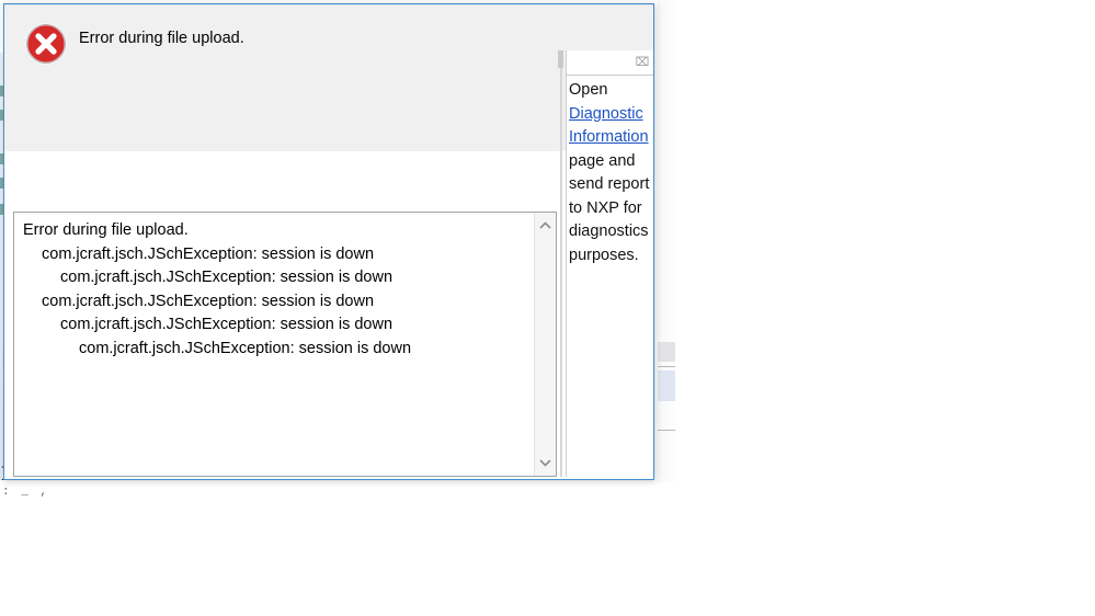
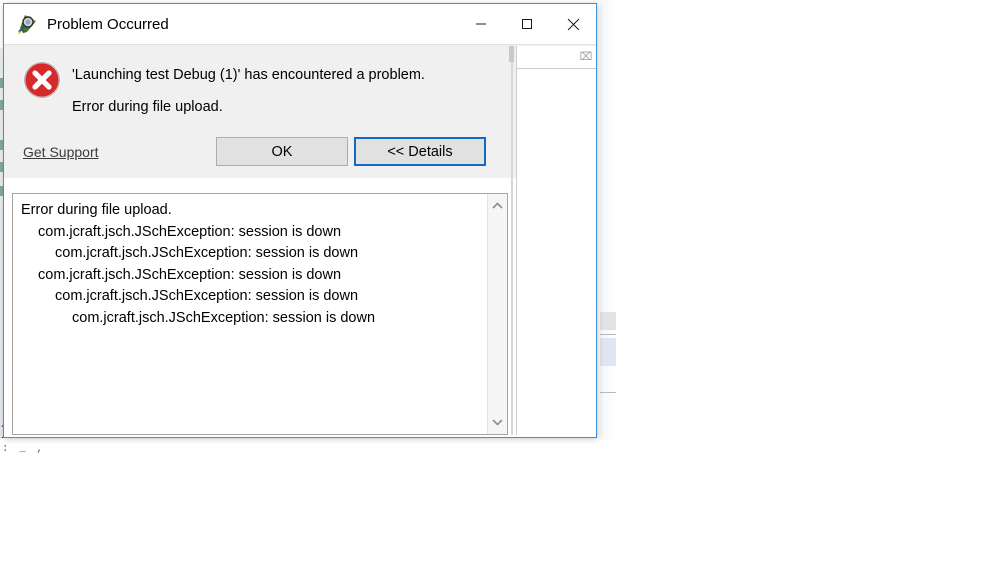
  : _ ,
+ Problem Occurred
+ 'Launching test Debug (1)' has encountered a problem.
  Error during file upload.
+ Get Support
+ OK
+ << Details
  Error during file upload.
  com.jcraft.jsch.JSchException: session is down
  com.jcraft.jsch.JSchException: session is down
  com.jcraft.jsch.JSchException: session is down
  com.jcraft.jsch.JSchException: session is down
  com.jcraft.jsch.JSchException: session is down
  ⌧
- Open Diagnostic Information page and send report to NXP for diagnostics purposes.
